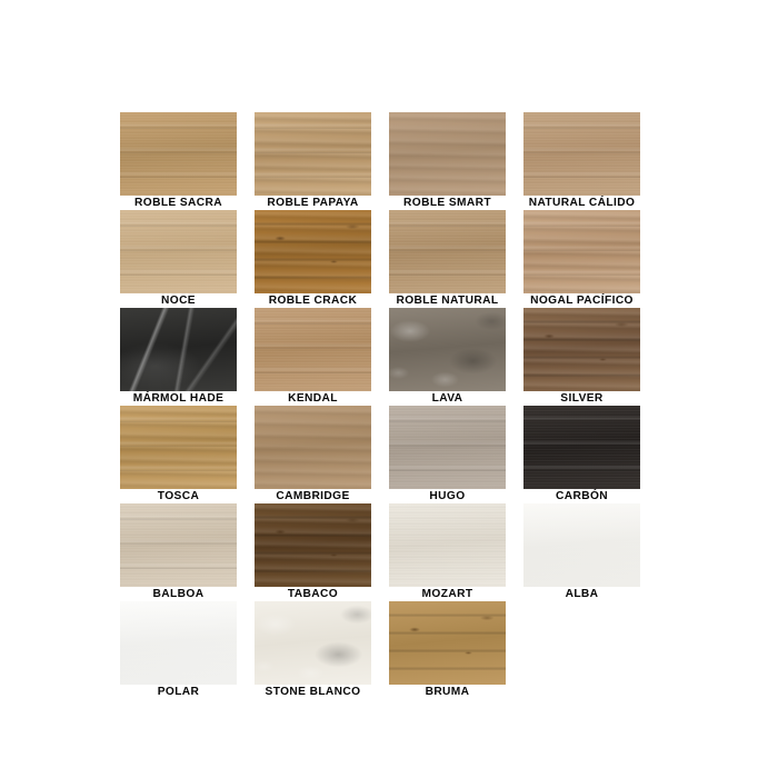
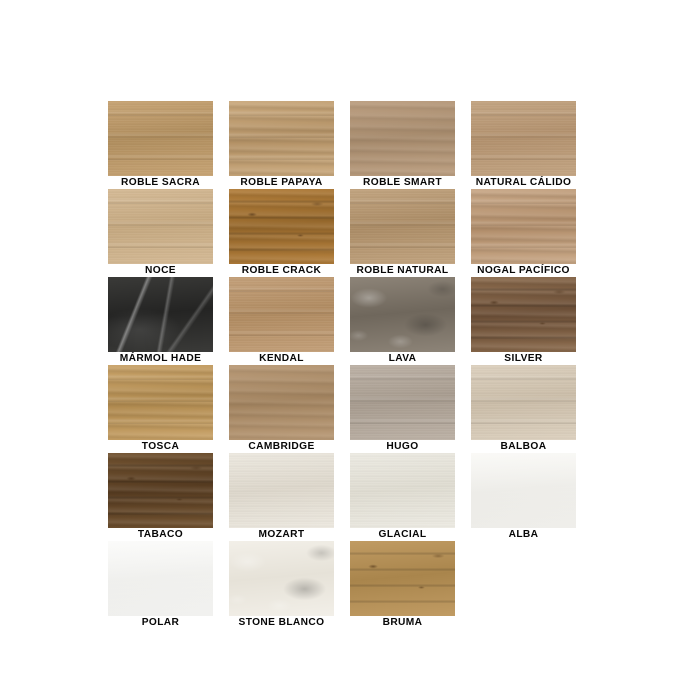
  ROBLE SACRA
  ROBLE PAPAYA
  ROBLE SMART
  NATURAL CÁLIDO
  NOCE
  ROBLE CRACK
  ROBLE NATURAL
  NOGAL PACÍFICO
  MÁRMOL HADE
  KENDAL
  LAVA
  SILVER
  TOSCA
  CAMBRIDGE
  HUGO
- CARBÓN
  BALBOA
  TABACO
  MOZART
+ GLACIAL
  ALBA
  POLAR
  STONE BLANCO
  BRUMA
